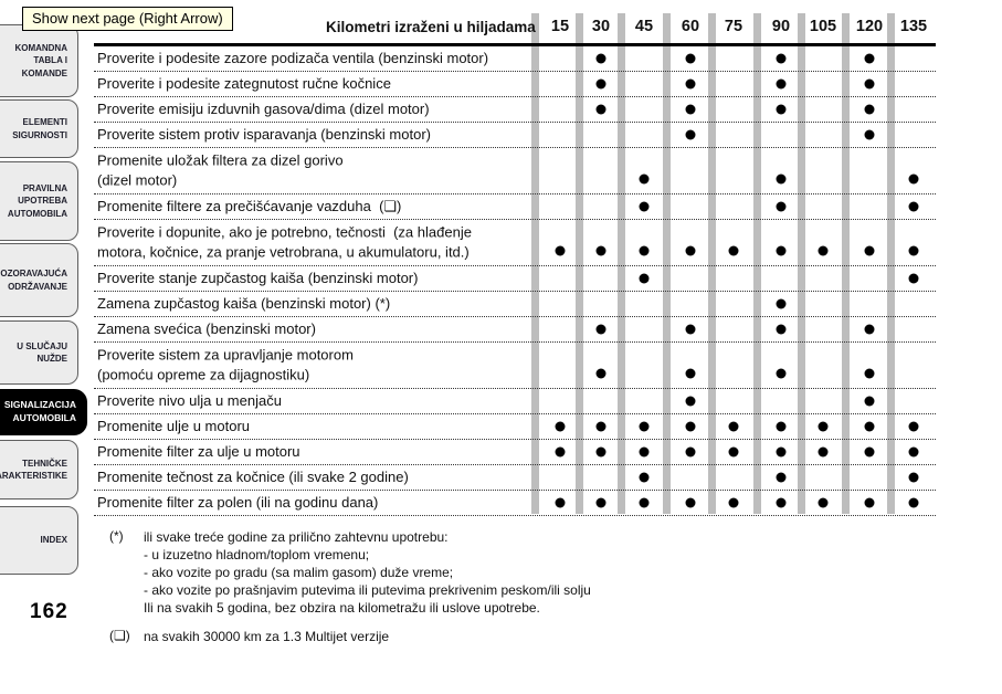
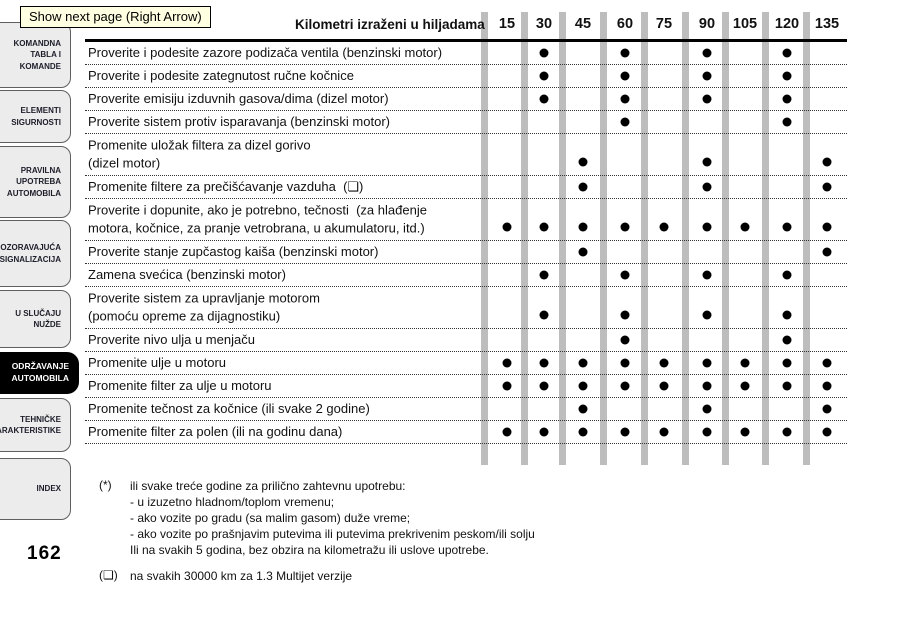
  KOMANDNA
  TABLA I
  KOMANDE
  ELEMENTI
  SIGURNOSTI
  PRAVILNA
  UPOTREBA
  AUTOMOBILA
  OZORAVAJUĆA
- ODRŽAVANJE
+ SIGNALIZACIJA
  U SLUČAJU
  NUŽDE
- SIGNALIZACIJA
+ ODRŽAVANJE
  AUTOMOBILA
  TEHNIČKE
  RAKTERISTIKE
  INDEX
  Kilometri izraženi u hiljadama
  15
  30
  45
  60
  75
  90
  105
  120
  135
  Proverite i podesite zazore podizača ventila (benzinski motor)
  Proverite i podesite zategnutost ručne kočnice
  Proverite emisiju izduvnih gasova/dima (dizel motor)
  Proverite sistem protiv isparavanja (benzinski motor)
  Promenite uložak filtera za dizel gorivo
  (dizel motor)
  Promenite filtere za prečišćavanje vazduha (❏)
  Proverite i dopunite, ako je potrebno, tečnosti (za hlađenje
  motora, kočnice, za pranje vetrobrana, u akumulatoru, itd.)
  Proverite stanje zupčastog kaiša (benzinski motor)
- Zamena zupčastog kaiša (benzinski motor) (*)
  Zamena svećica (benzinski motor)
  Proverite sistem za upravljanje motorom
  (pomoću opreme za dijagnostiku)
  Proverite nivo ulja u menjaču
  Promenite ulje u motoru
  Promenite filter za ulje u motoru
  Promenite tečnost za kočnice (ili svake 2 godine)
  Promenite filter za polen (ili na godinu dana)
  (*)
  ili svake treće godine za prilično zahtevnu upotrebu:
  - u izuzetno hladnom/toplom vremenu;
  - ako vozite po gradu (sa malim gasom) duže vreme;
  - ako vozite po prašnjavim putevima ili putevima prekrivenim peskom/ili solju
  Ili na svakih 5 godina, bez obzira na kilometražu ili uslove upotrebe.
  (❏)
  na svakih 30000 km za 1.3 Multijet verzije
  162
  Show next page (Right Arrow)
